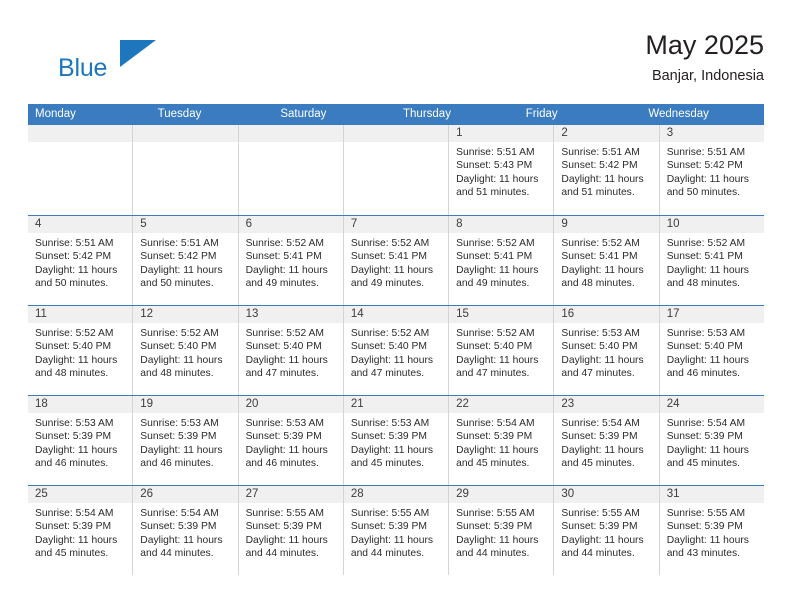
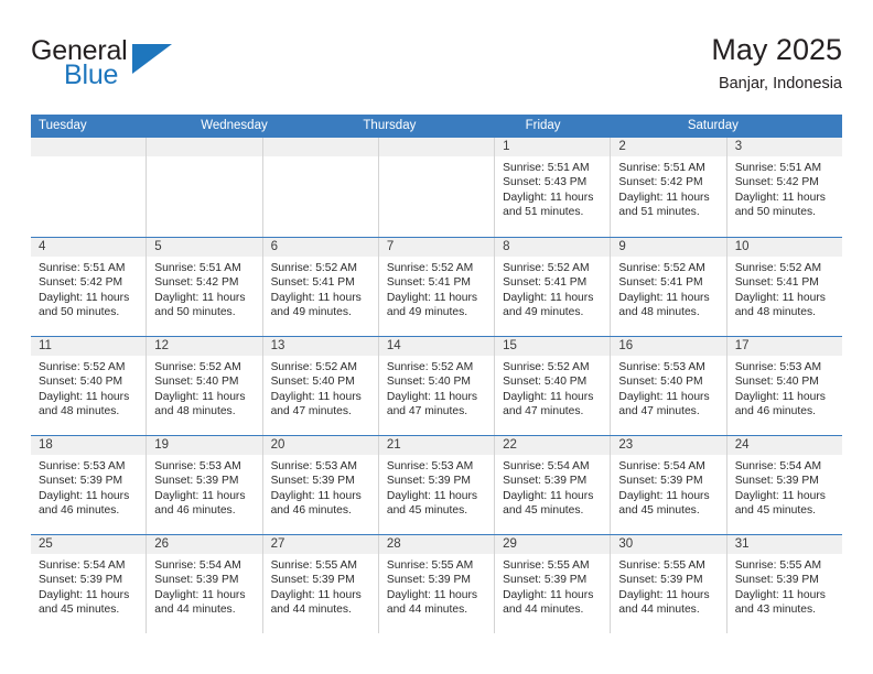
+ General
  Blue
  May 2025
  Banjar, Indonesia
- Monday
  Tuesday
- Saturday
+ Wednesday
  Thursday
  Friday
- Wednesday
+ Saturday
  1
  Sunrise: 5:51 AM
  Sunset: 5:43 PM
  Daylight: 11 hours
  and 51 minutes.
  2
  Sunrise: 5:51 AM
  Sunset: 5:42 PM
  Daylight: 11 hours
  and 51 minutes.
  3
  Sunrise: 5:51 AM
  Sunset: 5:42 PM
  Daylight: 11 hours
  and 50 minutes.
  4
  Sunrise: 5:51 AM
  Sunset: 5:42 PM
  Daylight: 11 hours
  and 50 minutes.
  5
  Sunrise: 5:51 AM
  Sunset: 5:42 PM
  Daylight: 11 hours
  and 50 minutes.
  6
  Sunrise: 5:52 AM
  Sunset: 5:41 PM
  Daylight: 11 hours
  and 49 minutes.
  7
  Sunrise: 5:52 AM
  Sunset: 5:41 PM
  Daylight: 11 hours
  and 49 minutes.
  8
  Sunrise: 5:52 AM
  Sunset: 5:41 PM
  Daylight: 11 hours
  and 49 minutes.
  9
  Sunrise: 5:52 AM
  Sunset: 5:41 PM
  Daylight: 11 hours
  and 48 minutes.
  10
  Sunrise: 5:52 AM
  Sunset: 5:41 PM
  Daylight: 11 hours
  and 48 minutes.
  11
  Sunrise: 5:52 AM
  Sunset: 5:40 PM
  Daylight: 11 hours
  and 48 minutes.
  12
  Sunrise: 5:52 AM
  Sunset: 5:40 PM
  Daylight: 11 hours
  and 48 minutes.
  13
  Sunrise: 5:52 AM
  Sunset: 5:40 PM
  Daylight: 11 hours
  and 47 minutes.
  14
  Sunrise: 5:52 AM
  Sunset: 5:40 PM
  Daylight: 11 hours
  and 47 minutes.
  15
  Sunrise: 5:52 AM
  Sunset: 5:40 PM
  Daylight: 11 hours
  and 47 minutes.
  16
  Sunrise: 5:53 AM
  Sunset: 5:40 PM
  Daylight: 11 hours
  and 47 minutes.
  17
  Sunrise: 5:53 AM
  Sunset: 5:40 PM
  Daylight: 11 hours
  and 46 minutes.
  18
  Sunrise: 5:53 AM
  Sunset: 5:39 PM
  Daylight: 11 hours
  and 46 minutes.
  19
  Sunrise: 5:53 AM
  Sunset: 5:39 PM
  Daylight: 11 hours
  and 46 minutes.
  20
  Sunrise: 5:53 AM
  Sunset: 5:39 PM
  Daylight: 11 hours
  and 46 minutes.
  21
  Sunrise: 5:53 AM
  Sunset: 5:39 PM
  Daylight: 11 hours
  and 45 minutes.
  22
  Sunrise: 5:54 AM
  Sunset: 5:39 PM
  Daylight: 11 hours
  and 45 minutes.
  23
  Sunrise: 5:54 AM
  Sunset: 5:39 PM
  Daylight: 11 hours
  and 45 minutes.
  24
  Sunrise: 5:54 AM
  Sunset: 5:39 PM
  Daylight: 11 hours
  and 45 minutes.
  25
  Sunrise: 5:54 AM
  Sunset: 5:39 PM
  Daylight: 11 hours
  and 45 minutes.
  26
  Sunrise: 5:54 AM
  Sunset: 5:39 PM
  Daylight: 11 hours
  and 44 minutes.
  27
  Sunrise: 5:55 AM
  Sunset: 5:39 PM
  Daylight: 11 hours
  and 44 minutes.
  28
  Sunrise: 5:55 AM
  Sunset: 5:39 PM
  Daylight: 11 hours
  and 44 minutes.
  29
  Sunrise: 5:55 AM
  Sunset: 5:39 PM
  Daylight: 11 hours
  and 44 minutes.
  30
  Sunrise: 5:55 AM
  Sunset: 5:39 PM
  Daylight: 11 hours
  and 44 minutes.
  31
  Sunrise: 5:55 AM
  Sunset: 5:39 PM
  Daylight: 11 hours
  and 43 minutes.
